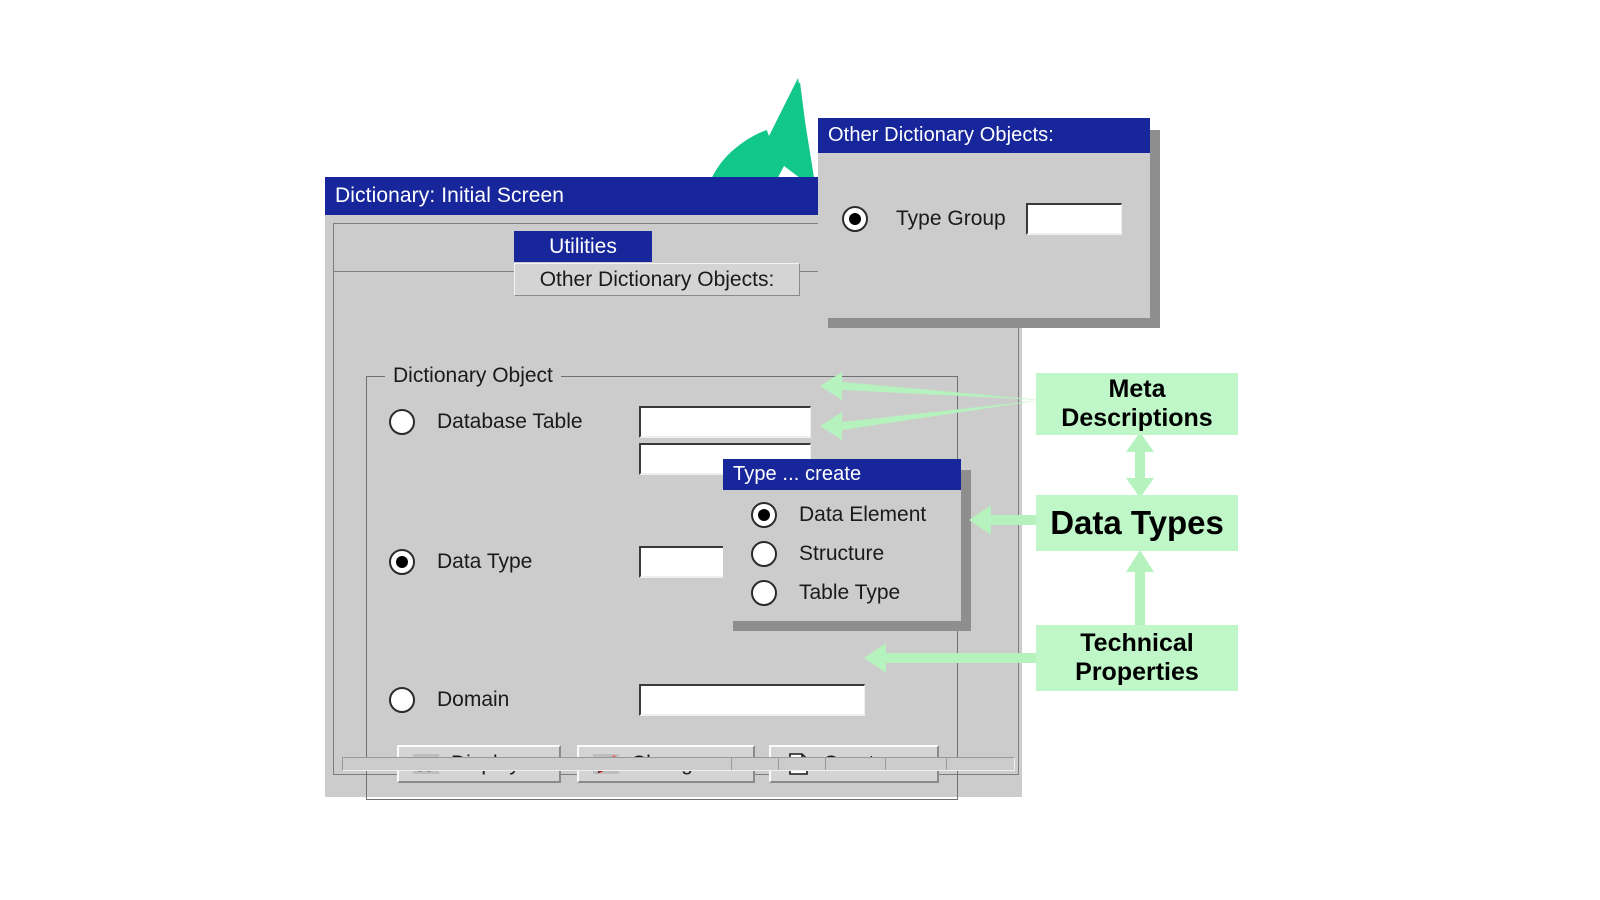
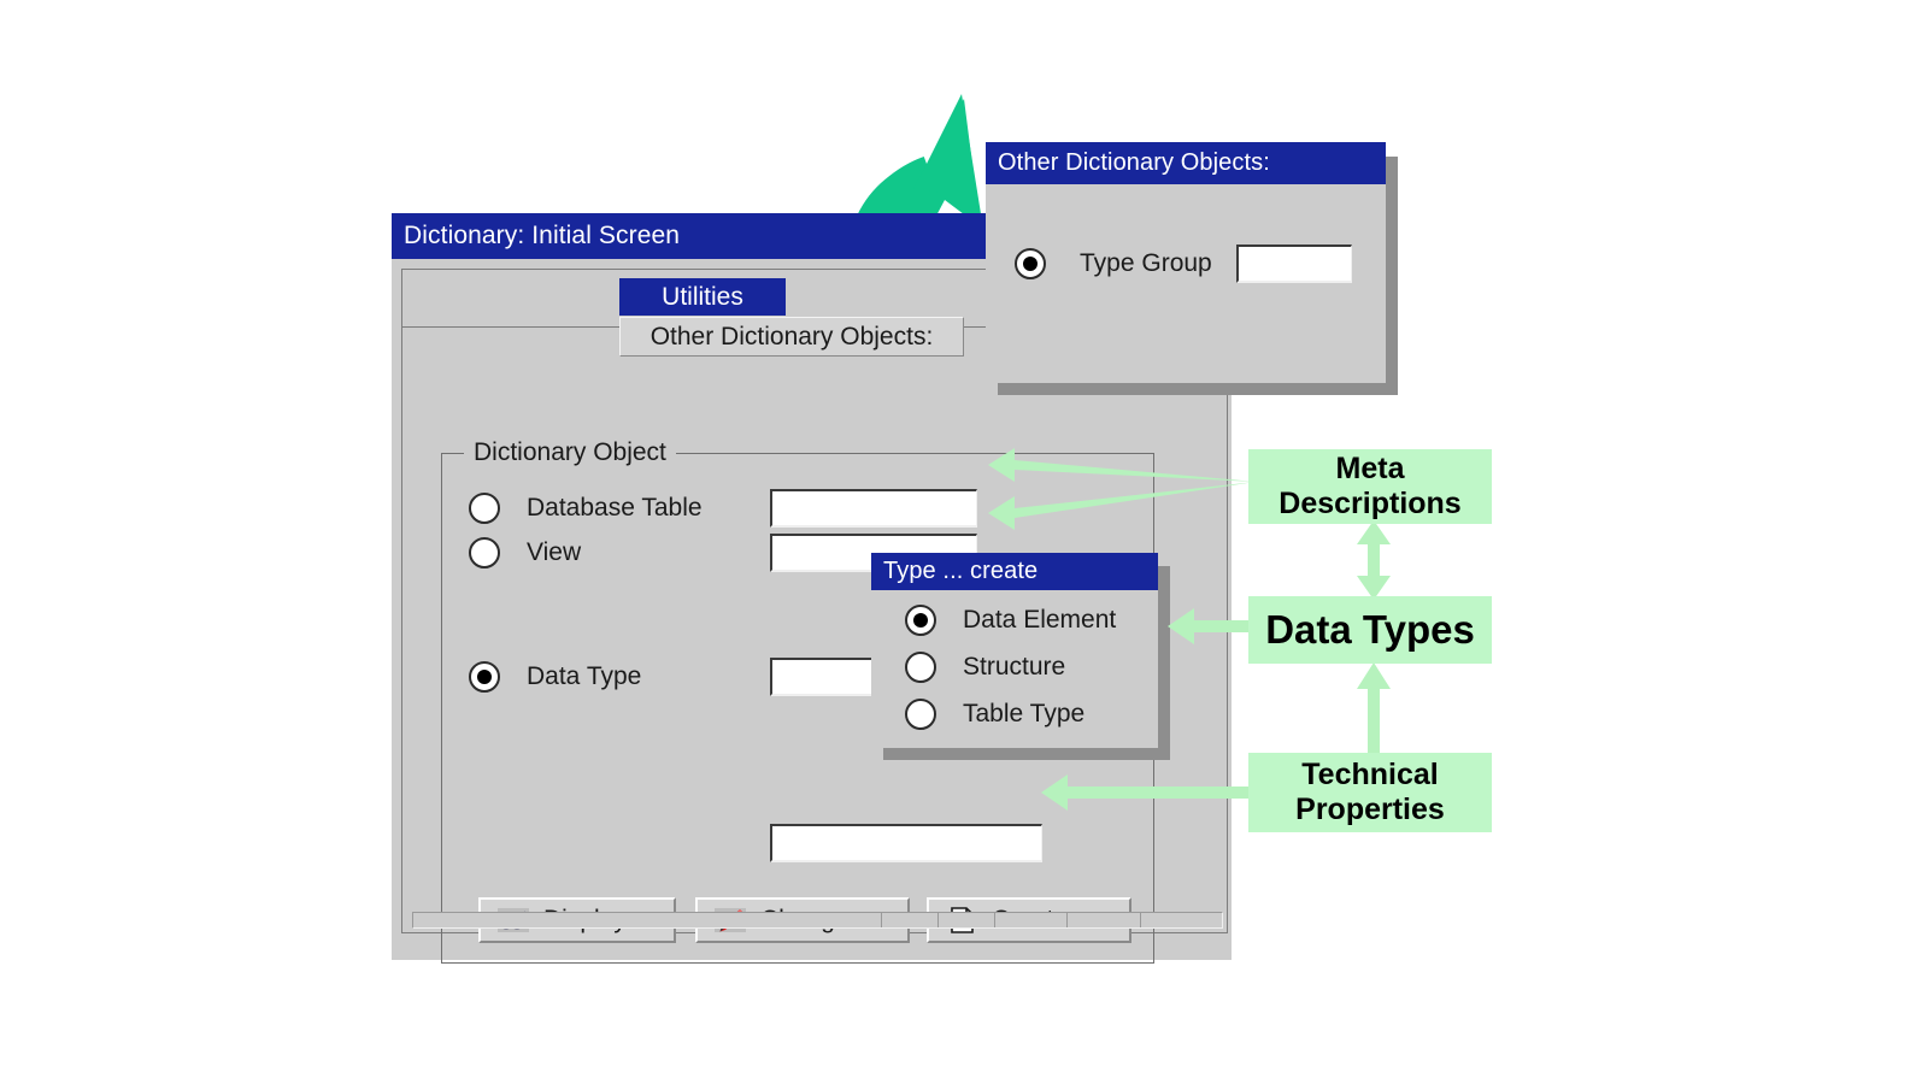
  Dictionary: Initial Screen
  Dictionary Object
  Database Table
+ View
  Data Type
- Domain
  Utilities
  Other Dictionary Objects:
  Other Dictionary Objects:
  Type Group
  Type ... create
  Data Element
  Structure
  Table Type
  Meta
  Descriptions
  Data Types
  Technical
  Properties
